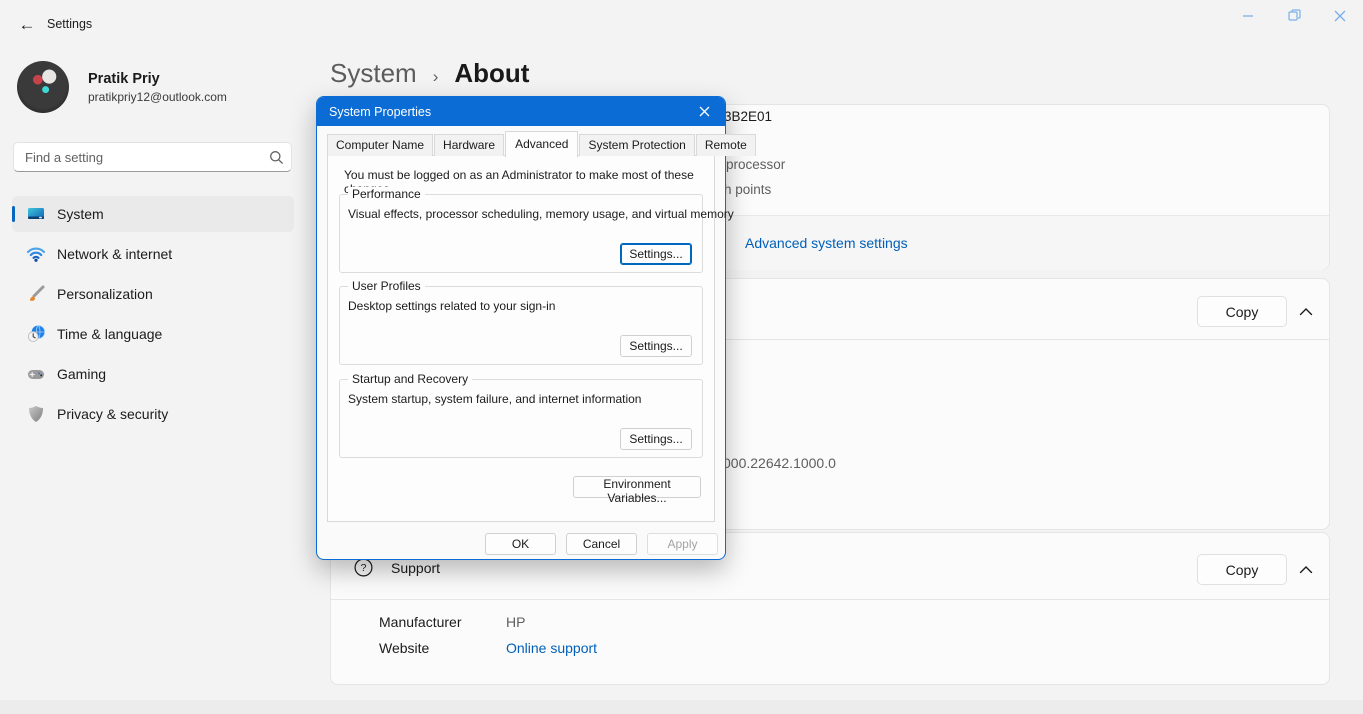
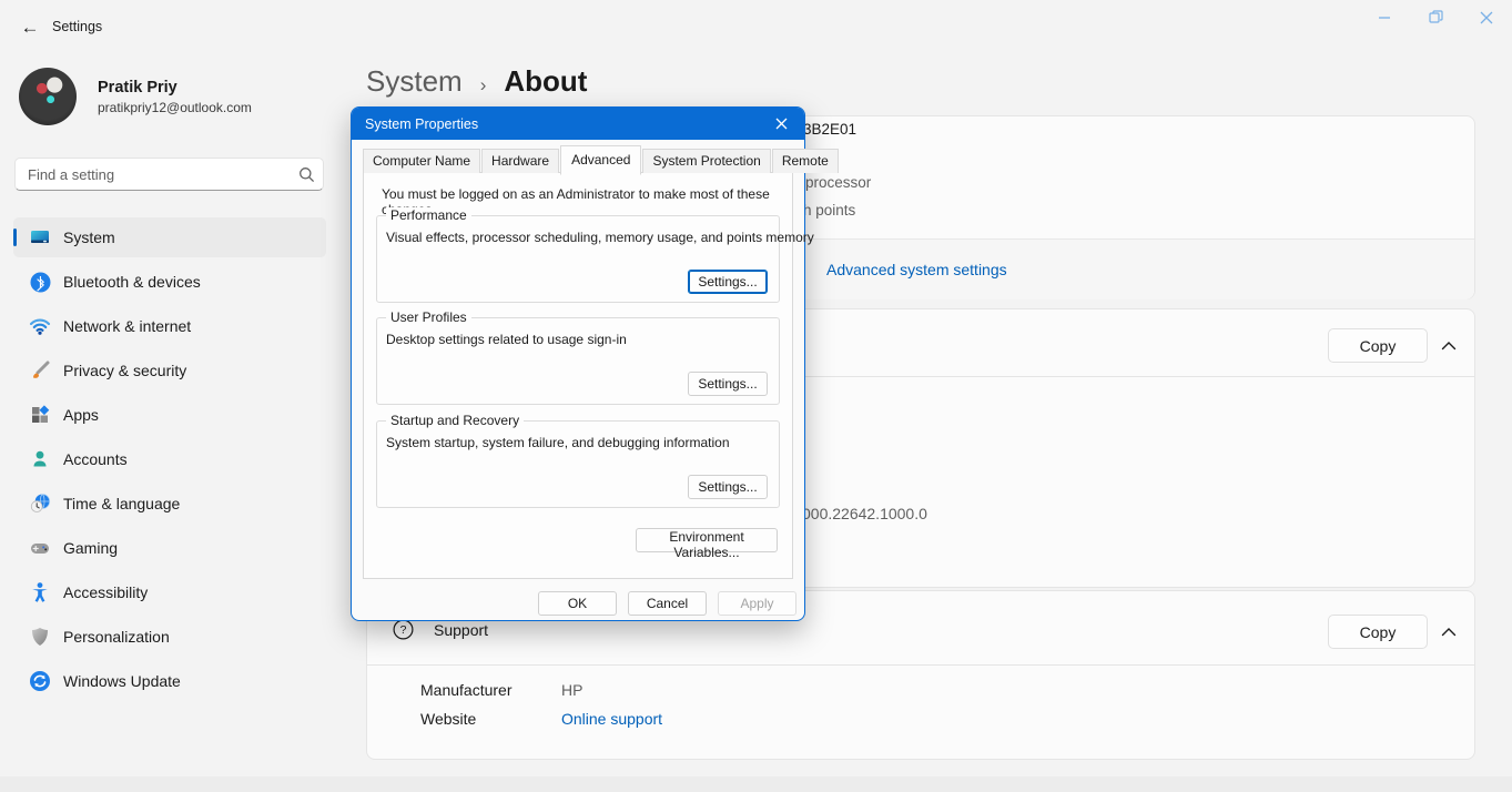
  ←
  Settings
  Pratik Priy
  pratikpriy12@outlook.com
  Find a setting
  System
+ Bluetooth & devices
  Network & internet
- Personalization
+ Privacy & security
+ Apps
+ Accounts
  Time & language
  Gaming
+ Accessibility
- Privacy & security
+ Personalization
+ Windows Update
  System
  ›
  About
  3B2E01
  processor
  h points
  Advanced system settings
  Copy
  000.22642.1000.0
  ?
  Support
  Copy
  Manufacturer
  HP
  Website
  Online support
  System Properties
  Computer Name
  Hardware
  Advanced
  System Protection
  Remote
  You must be logged on as an Administrator to make most of these c
  Performance
- Visual effects, processor scheduling, memory usage, and virtual memory
+ Visual effects, processor scheduling, memory usage, and points memory
  Settings...
  User Profiles
- Desktop settings related to your sign-in
+ Desktop settings related to usage sign-in
  Settings...
  Startup and Recovery
- System startup, system failure, and internet information
+ System startup, system failure, and debugging information
  Settings...
  Environment Variables...
  OK
  Cancel
  Apply
